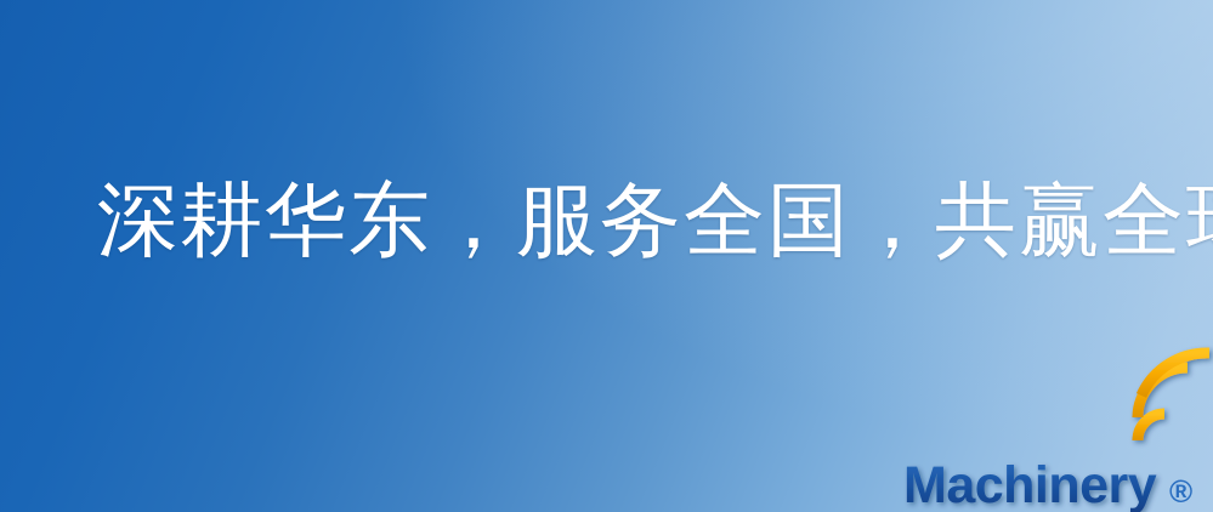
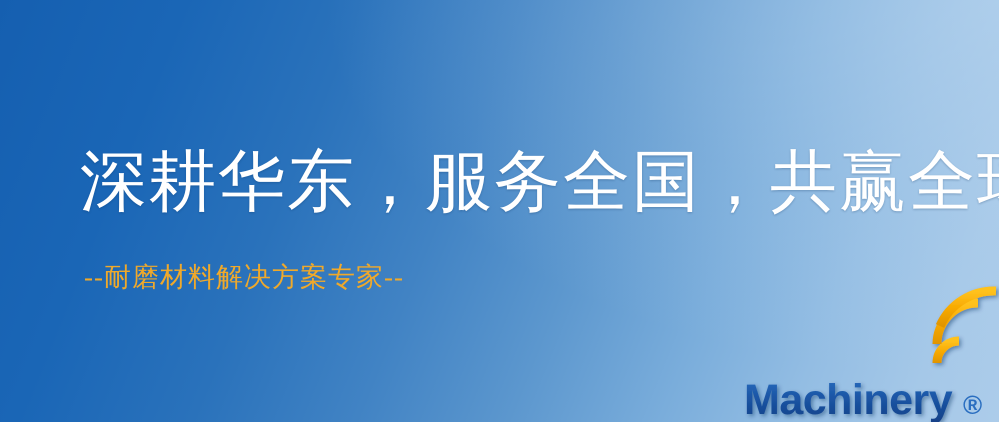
  深耕华东，服务全国，共赢全
+ --耐磨材料解决方案专家--
  Machinery
  ®
